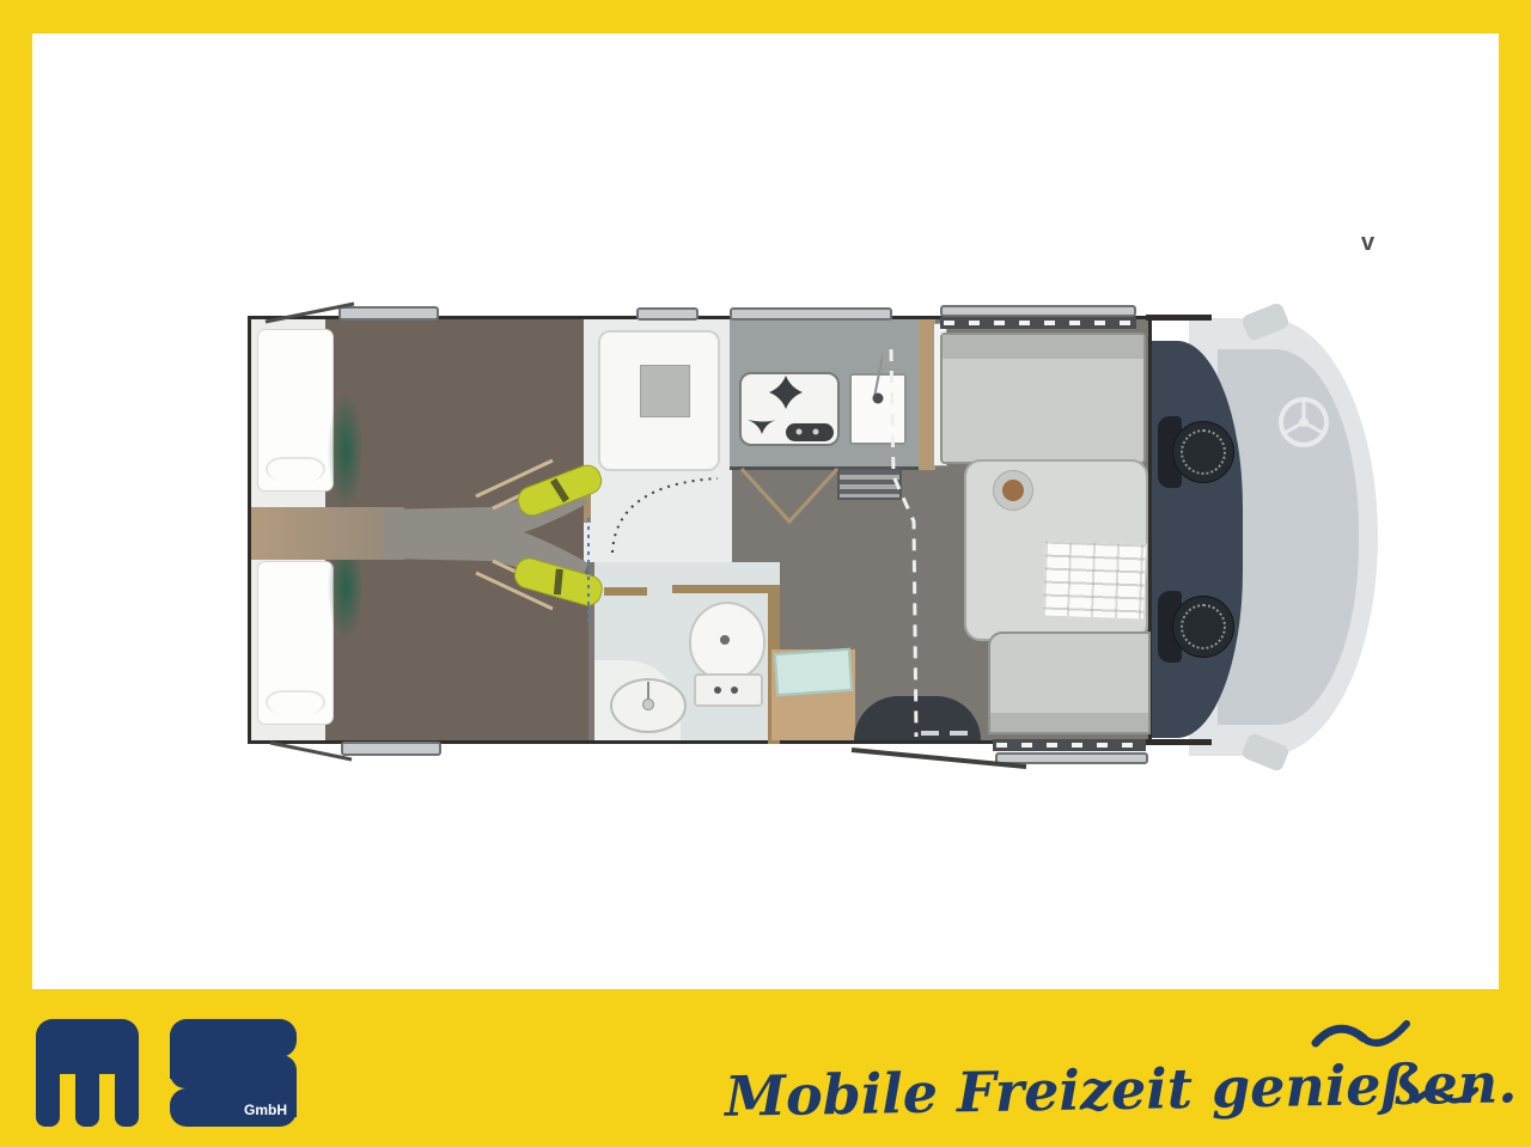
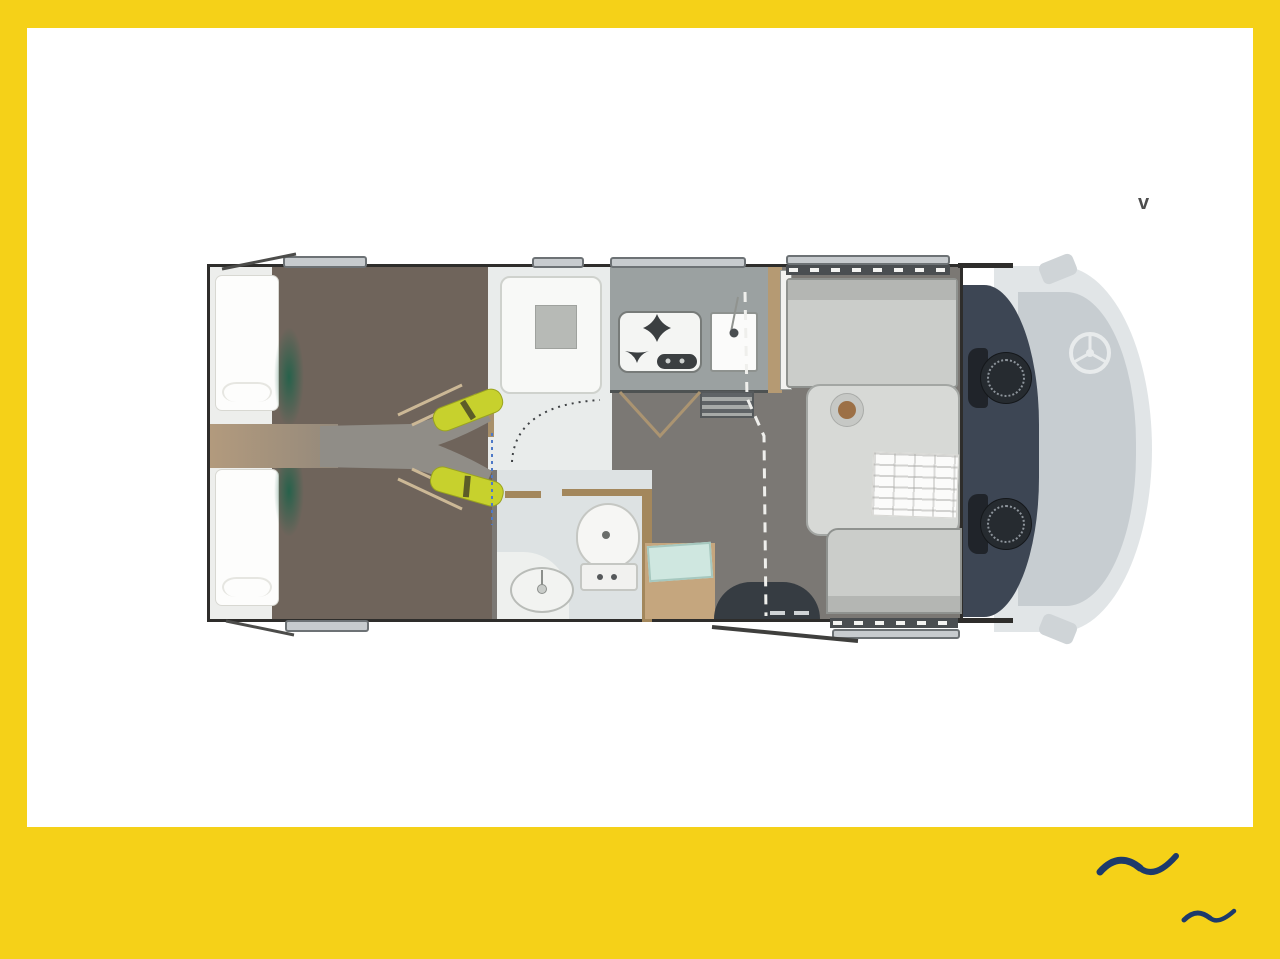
  v
- GmbH
- Mobile Freizeit genießen.
